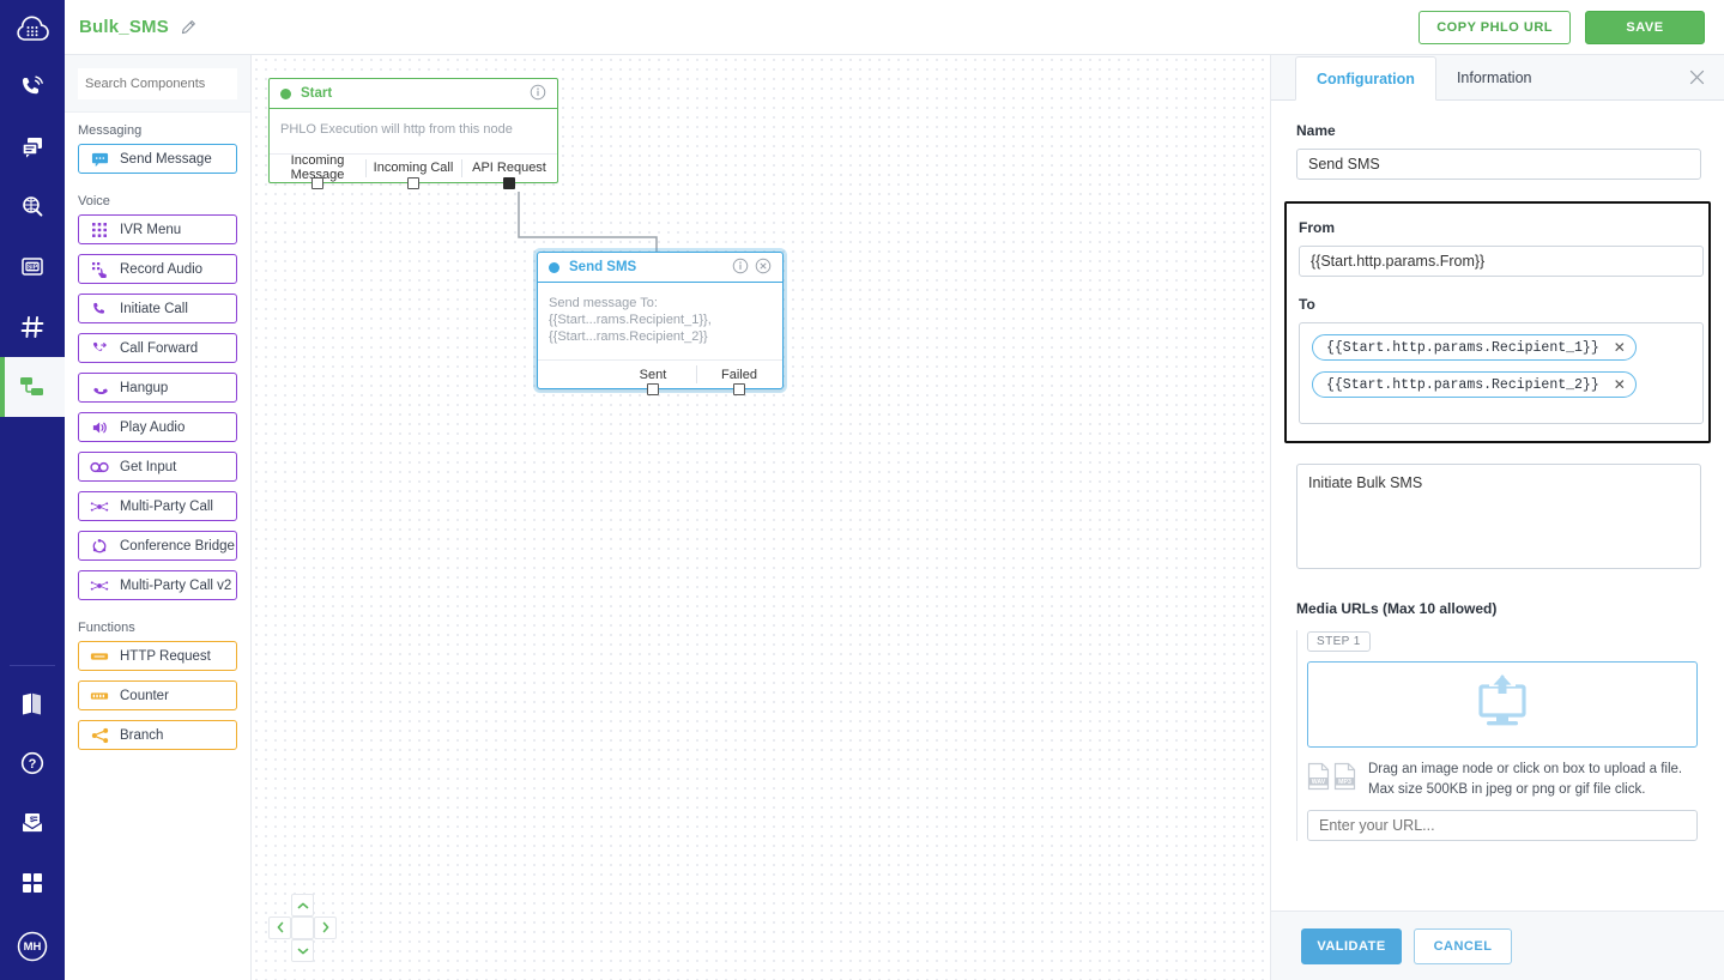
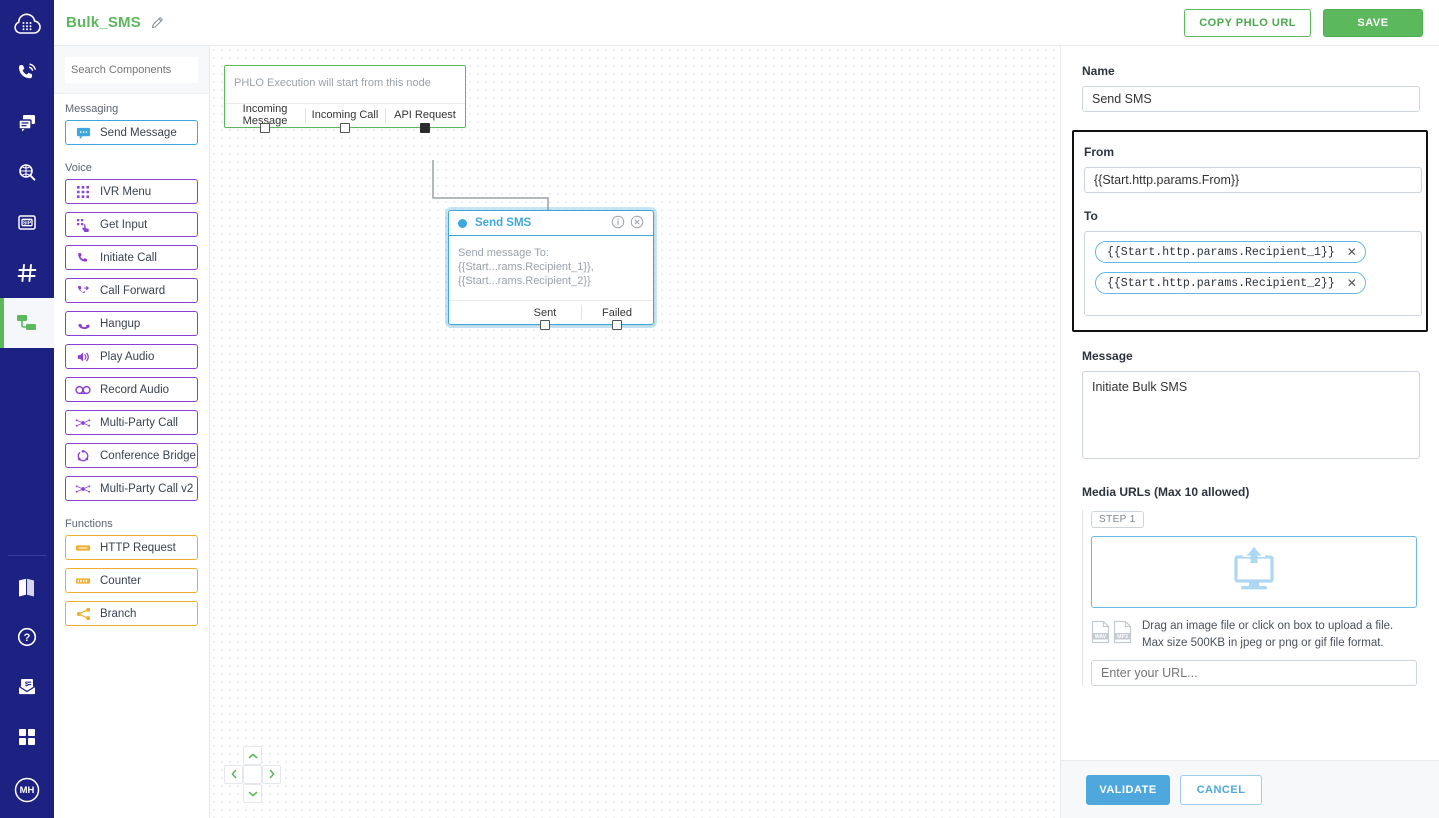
  ?
  MH
  Bulk_SMS
  COPY PHLO URL
  SAVE
  Search Components
  Messaging
  Send Message
  Voice
  IVR Menu
- Record Audio
+ Get Input
  Initiate Call
  Call Forward
  Hangup
  Play Audio
- Get Input
+ Record Audio
  Multi-Party Call
  Conference Bridge
  Multi-Party Call v2
  Functions
  HTTP Request
  Counter
  Branch
- Start
- PHLO Execution will http from this node
+ PHLO Execution will start from this node
  Incoming Message
  Incoming Call
  API Request
  Send SMS
  Send message To:
  {{Start...rams.Recipient_1}},
  {{Start...rams.Recipient_2}}
  Sent
  Failed
- Configuration
- Information
  Name
  Send SMS
  From
  {{Start.http.params.From}}
  To
  {{Start.http.params.Recipient_1}}
  ✕
  {{Start.http.params.Recipient_2}}
  ✕
+ Message
  Initiate Bulk SMS
  Media URLs (Max 10 allowed)
  STEP 1
- Drag an image node or click on box to upload a file.
+ Drag an image file or click on box to upload a file.
- Max size 500KB in jpeg or png or gif file click.
+ Max size 500KB in jpeg or png or gif file format.
  Enter your URL...
  VALIDATE
  CANCEL
